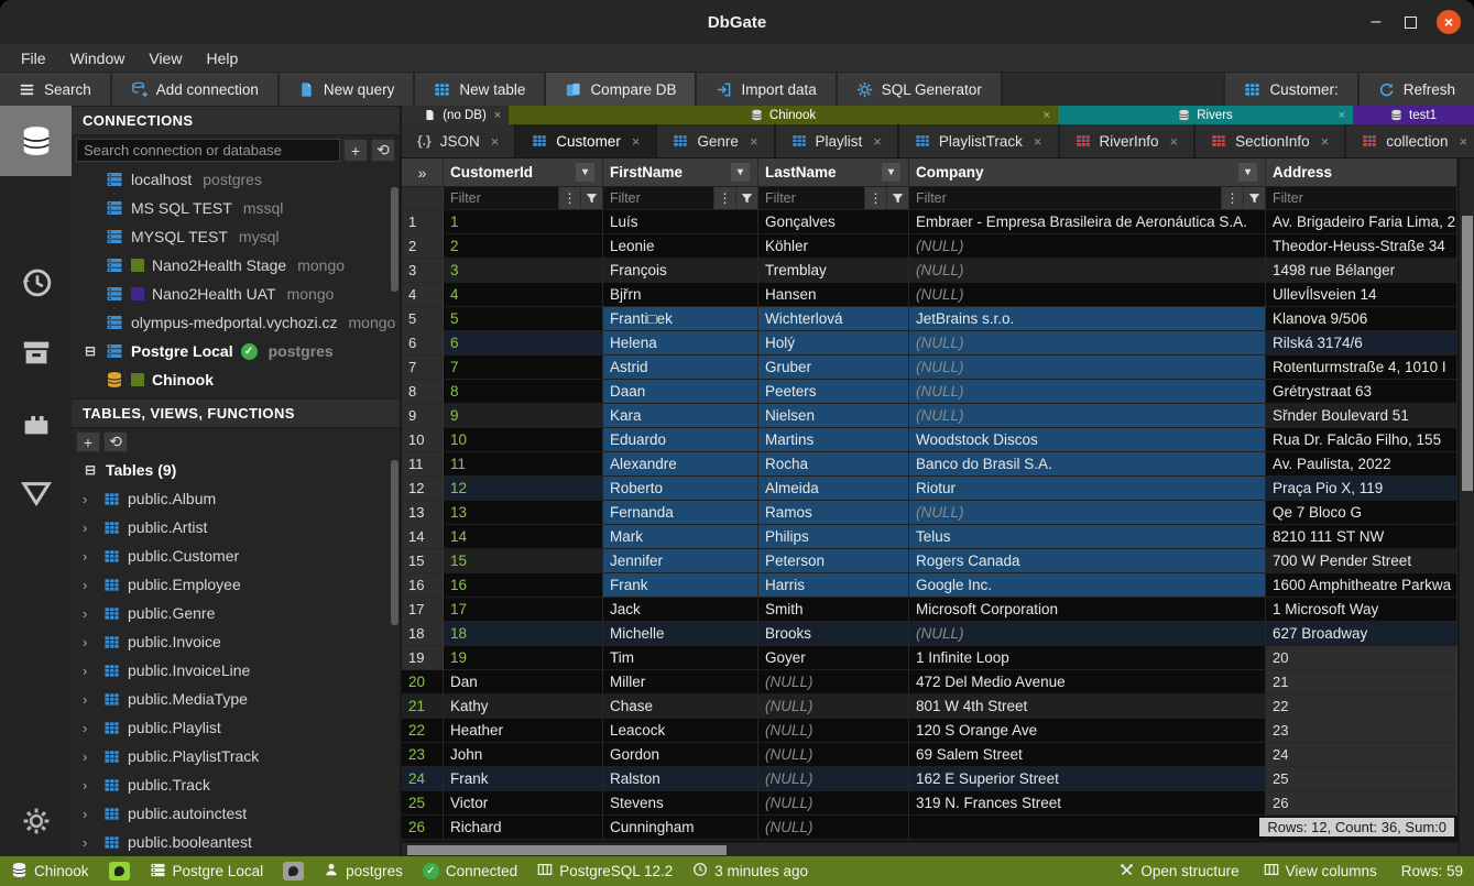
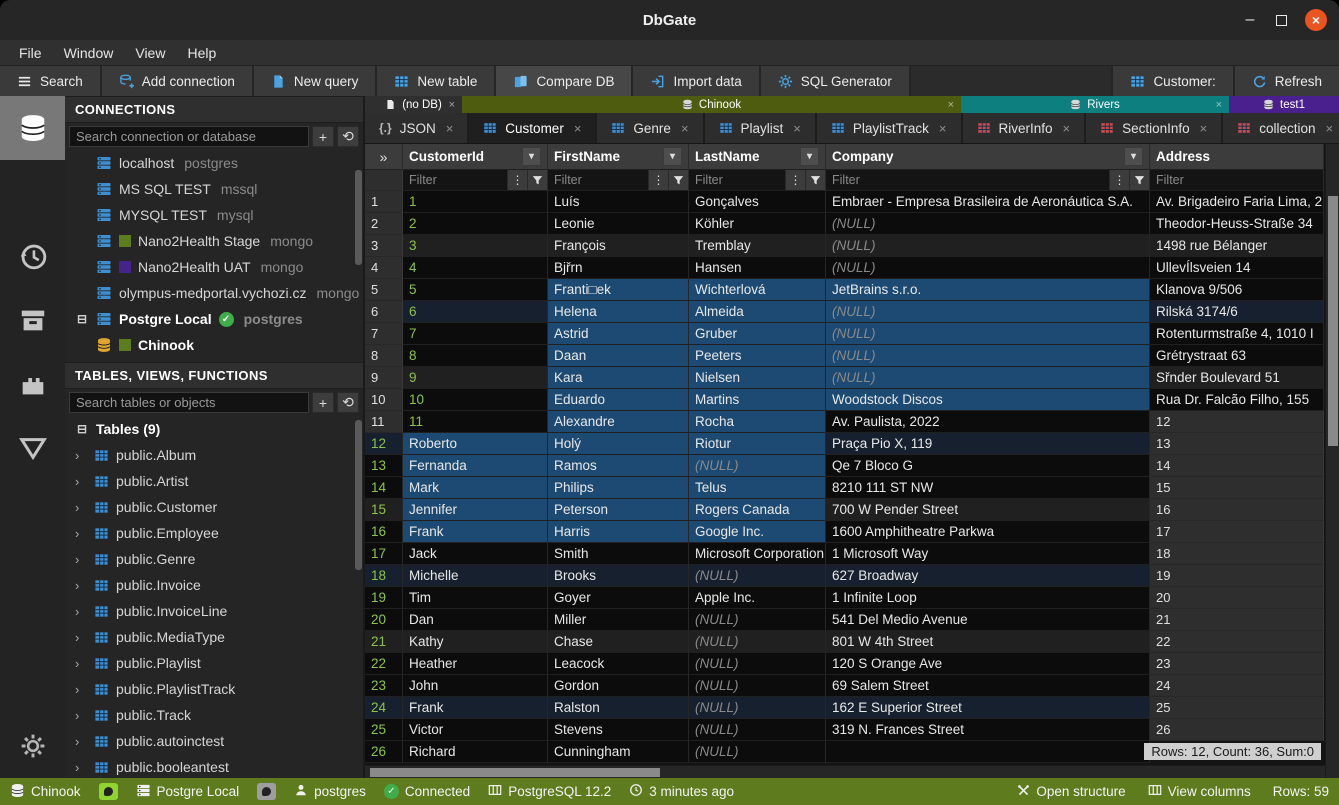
  DbGate
  –
  ×
  File
  Window
  View
  Help
  Search
  Add connection
  New query
  New table
  Compare DB
  Import data
  SQL Generator
  Customer:
  Refresh
  CONNECTIONS
  Search connection or database
  +
  ⟲
  localhost
  postgres
  MS SQL TEST
  mssql
  MYSQL TEST
  mysql
  Nano2Health Stage
  mongo
  Nano2Health UAT
  mongo
  olympus-medportal.vychozi.cz
  mongo
  ⊟
  Postgre Local
  ✓
  postgres
  Chinook
  TABLES, VIEWS, FUNCTIONS
+ Search tables or objects
  +
  ⟲
  ⊟
  Tables (9)
  ›
  public.Album
  ›
  public.Artist
  ›
  public.Customer
  ›
  public.Employee
  ›
  public.Genre
  ›
  public.Invoice
  ›
  public.InvoiceLine
  ›
  public.MediaType
  ›
  public.Playlist
  ›
  public.PlaylistTrack
  ›
  public.Track
  ›
  public.autoinctest
  ›
  public.booleantest
  (no DB)
  ×
  Chinook
  ×
  Rivers
  ×
  test1
  {.}
  JSON
  ×
  Customer
  ×
  Genre
  ×
  Playlist
  ×
  PlaylistTrack
  ×
  RiverInfo
  ×
  SectionInfo
  ×
  collection
  ×
  »
  CustomerId
  ▾
  FirstName
  ▾
  LastName
  ▾
  Company
  ▾
  Address
  Filter
  ⋮
  Filter
  ⋮
  Filter
  ⋮
  Filter
  ⋮
  Filter
  1
  1
  Luís
  Gonçalves
  Embraer - Empresa Brasileira de Aeronáutica S.A.
  Av. Brigadeiro Faria Lima, 2
  2
  2
  Leonie
  Köhler
  (NULL)
  Theodor-Heuss-Straße 34
  3
  3
  François
  Tremblay
  (NULL)
  1498 rue Bélanger
  4
  4
  Bjřrn
  Hansen
  (NULL)
  UllevÍlsveien 14
  5
  5
  Franti□ek
  Wichterlová
  JetBrains s.r.o.
  Klanova 9/506
  6
  6
  Helena
- Holý
+ Almeida
  (NULL)
  Rilská 3174/6
  7
  7
  Astrid
  Gruber
  (NULL)
  Rotenturmstraße 4, 1010 I
  8
  8
  Daan
  Peeters
  (NULL)
  Grétrystraat 63
  9
  9
  Kara
  Nielsen
  (NULL)
  Sřnder Boulevard 51
  10
  10
  Eduardo
  Martins
  Woodstock Discos
  Rua Dr. Falcão Filho, 155
  11
  11
  Alexandre
  Rocha
- Banco do Brasil S.A.
  Av. Paulista, 2022
  12
  12
  Roberto
- Almeida
+ Holý
  Riotur
  Praça Pio X, 119
  13
  13
  Fernanda
  Ramos
  (NULL)
  Qe 7 Bloco G
  14
  14
  Mark
  Philips
  Telus
  8210 111 ST NW
  15
  15
  Jennifer
  Peterson
  Rogers Canada
  700 W Pender Street
  16
  16
  Frank
  Harris
  Google Inc.
  1600 Amphitheatre Parkwa
  17
  17
  Jack
  Smith
  Microsoft Corporation
  1 Microsoft Way
  18
  18
  Michelle
  Brooks
  (NULL)
  627 Broadway
  19
  19
  Tim
  Goyer
+ Apple Inc.
  1 Infinite Loop
  20
  20
  Dan
  Miller
  (NULL)
- 472 Del Medio Avenue
+ 541 Del Medio Avenue
  21
  21
  Kathy
  Chase
  (NULL)
  801 W 4th Street
  22
  22
  Heather
  Leacock
  (NULL)
  120 S Orange Ave
  23
  23
  John
  Gordon
  (NULL)
  69 Salem Street
  24
  24
  Frank
  Ralston
  (NULL)
  162 E Superior Street
  25
  25
  Victor
  Stevens
  (NULL)
  319 N. Frances Street
  26
  26
  Richard
  Cunningham
  (NULL)
  Rows: 12, Count: 36, Sum:0
  Chinook
  Postgre Local
  postgres
  ✓
  Connected
  PostgreSQL 12.2
  3 minutes ago
  Open structure
  View columns
  Rows: 59
